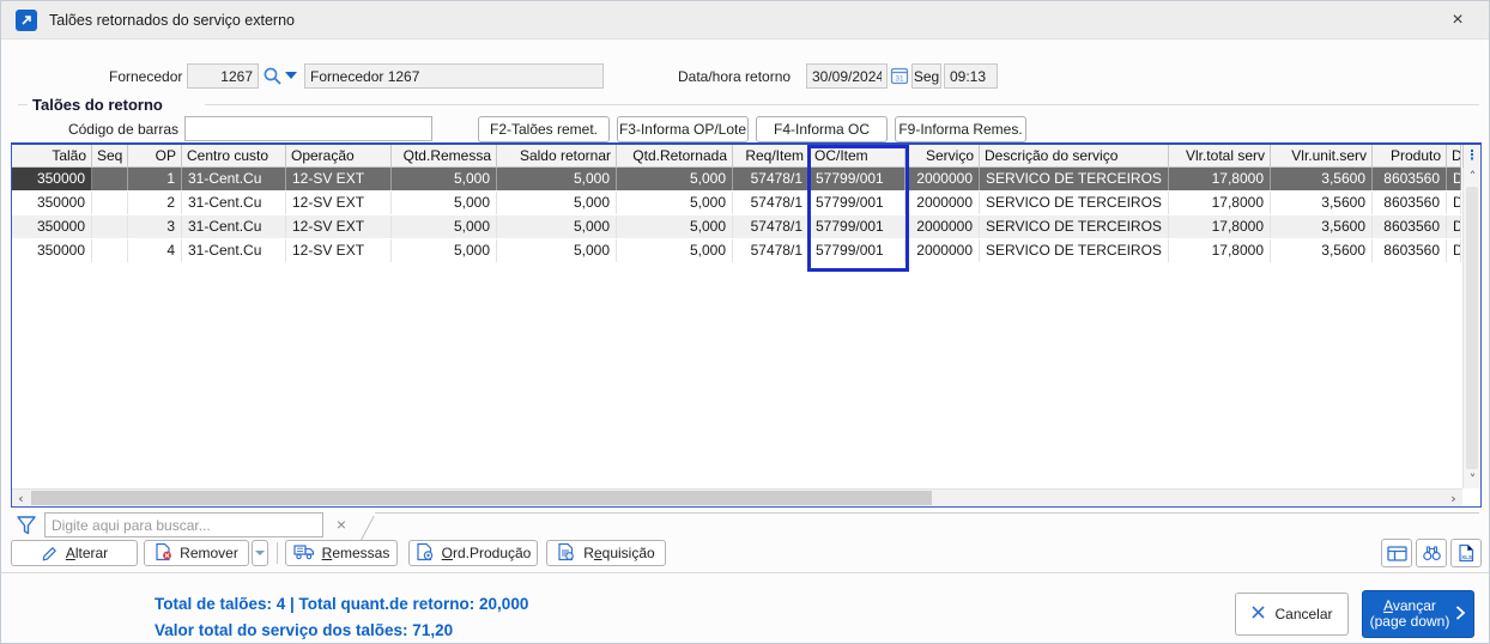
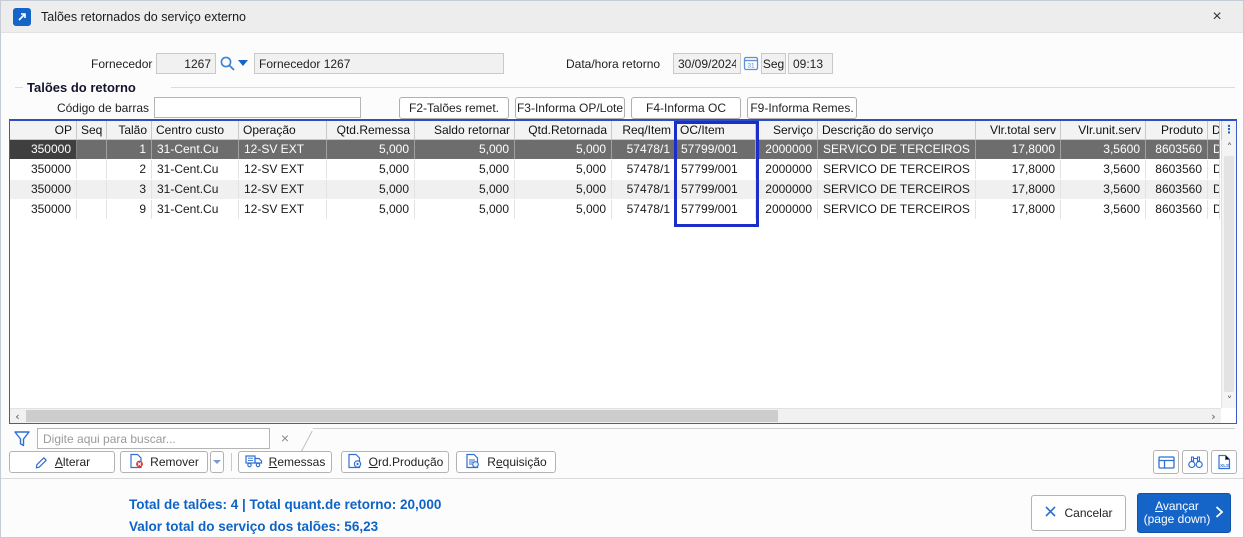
  Talões retornados do serviço externo
  ×
  Fornecedor
  1267
  Fornecedor 1267
  Data/hora retorno
  30/09/2024
  Seg
  09:13
  Talões do retorno
  Código de barras
  F2-Talões remet.
  F3-Informa OP/Lote
  F4-Informa OC
  F9-Informa Remes.
- Talão
+ OP
  Seq
- OP
+ Talão
  Centro custo
  Operação
  Qtd.Remessa
  Saldo retornar
  Qtd.Retornada
  Req/Item
  OC/Item
  Serviço
  Descrição do serviço
  Vlr.total serv
  Vlr.unit.serv
  Produto
  D
  350000
  1
  31-Cent.Cu
  12-SV EXT
  5,000
  5,000
  5,000
  57478/1
  57799/001
  2000000
  SERVICO DE TERCEIROS
  17,8000
  3,5600
  8603560
  D
  350000
  2
  31-Cent.Cu
  12-SV EXT
  5,000
  5,000
  5,000
  57478/1
  57799/001
  2000000
  SERVICO DE TERCEIROS
  17,8000
  3,5600
  8603560
  D
  350000
  3
  31-Cent.Cu
  12-SV EXT
  5,000
  5,000
  5,000
  57478/1
  57799/001
  2000000
  SERVICO DE TERCEIROS
  17,8000
  3,5600
  8603560
  D
  350000
- 4
+ 9
  31-Cent.Cu
  12-SV EXT
  5,000
  5,000
  5,000
  57478/1
  57799/001
  2000000
  SERVICO DE TERCEIROS
  17,8000
  3,5600
  8603560
  D
  ⋮
  ˄
  ˅
  ‹
  ›
  Digite aqui para buscar...
  ×
  Alterar
  Remover
  Remessas
  Ord.Produção
  Requisição
  Total de talões: 4 | Total quant.de retorno: 20,000
- Valor total do serviço dos talões: 71,20
+ Valor total do serviço dos talões: 56,23
  Cancelar
  Avançar
  (page down)
